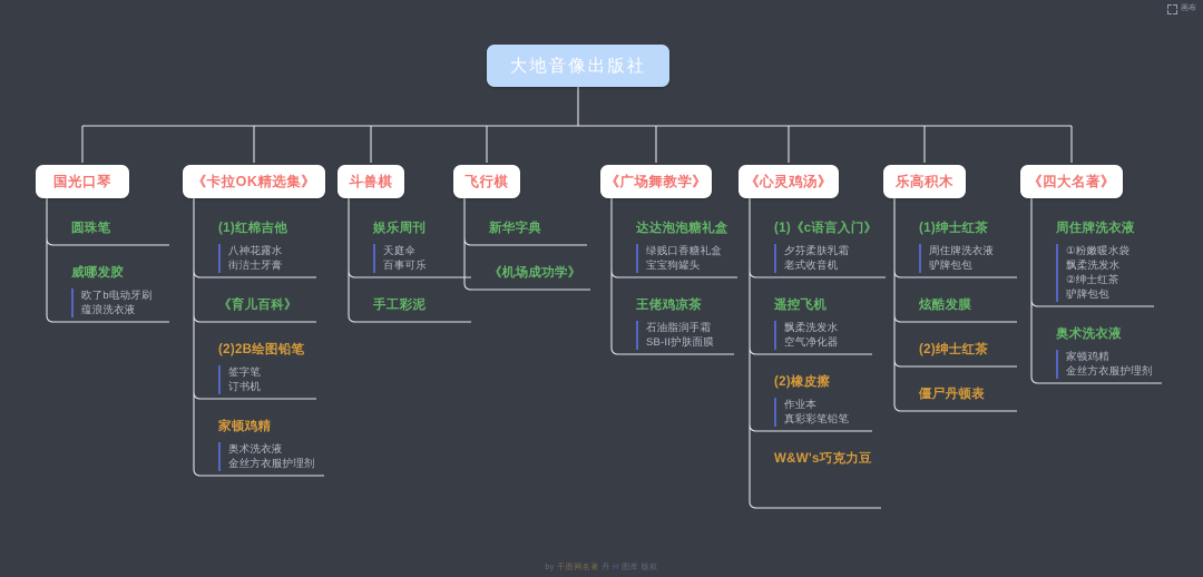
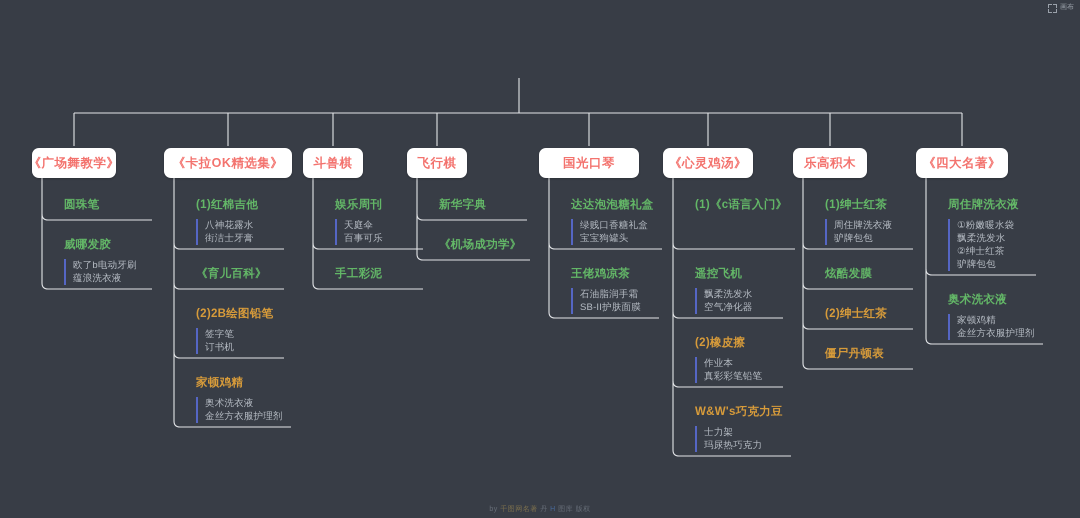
- 大地音像出版社
- 国光口琴
+ 《广场舞教学》
  圆珠笔
  威哪发胶
  欧了b电动牙刷
  蕴浪洗衣液
  《卡拉OK精选集》
  (1)红棉吉他
  八神花露水
  街洁士牙膏
  《育儿百科》
  (2)2B绘图铅笔
  签字笔
  订书机
  家顿鸡精
  奥术洗衣液
  金丝方衣服护理剂
  斗兽棋
  娱乐周刊
  天庭伞
  百事可乐
  手工彩泥
  飞行棋
  新华字典
  《机场成功学》
- 《广场舞教学》
+ 国光口琴
  达达泡泡糖礼盒
  绿贱口香糖礼盒
  宝宝狗罐头
  王佬鸡凉茶
  石油脂润手霜
  SB-II护肤面膜
  《心灵鸡汤》
  (1)《c语言入门》
- 夕芬柔肤乳霜
- 老式收音机
  遥控飞机
  飘柔洗发水
  空气净化器
  (2)橡皮擦
  作业本
  真彩彩笔铅笔
  W&W's巧克力豆
+ 士力架
+ 玛尿热巧克力
  乐高积木
  (1)绅士红茶
  周住牌洗衣液
  驴牌包包
  炫酷发膜
  (2)绅士红茶
  僵尸丹顿表
  《四大名著》
  周住牌洗衣液
  ①粉嫩暖水袋
  飘柔洗发水
  ②绅士红茶
  驴牌包包
  奥术洗衣液
  家顿鸡精
  金丝方衣服护理剂
